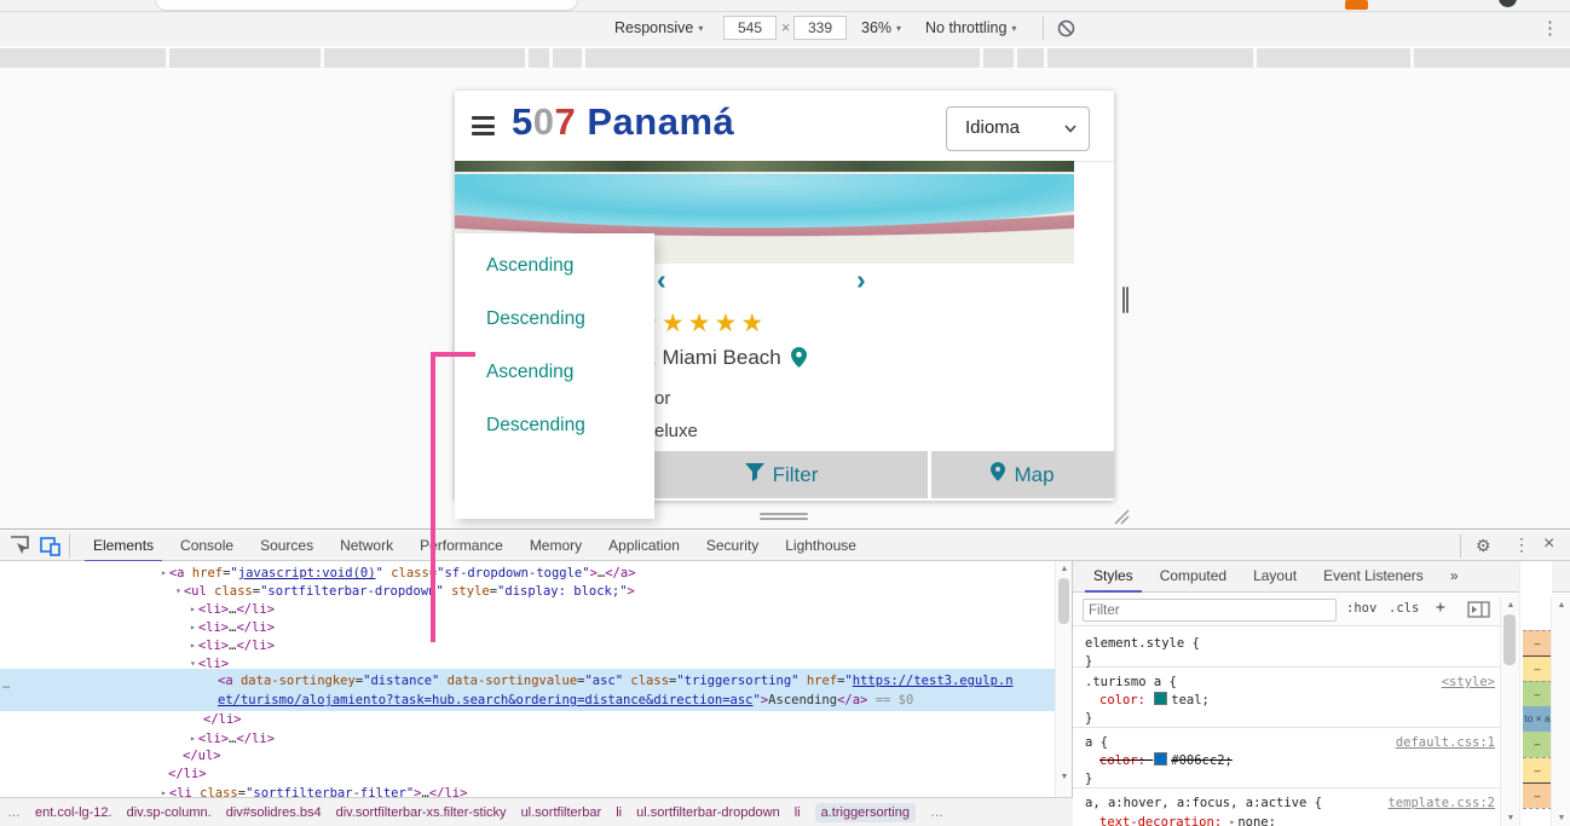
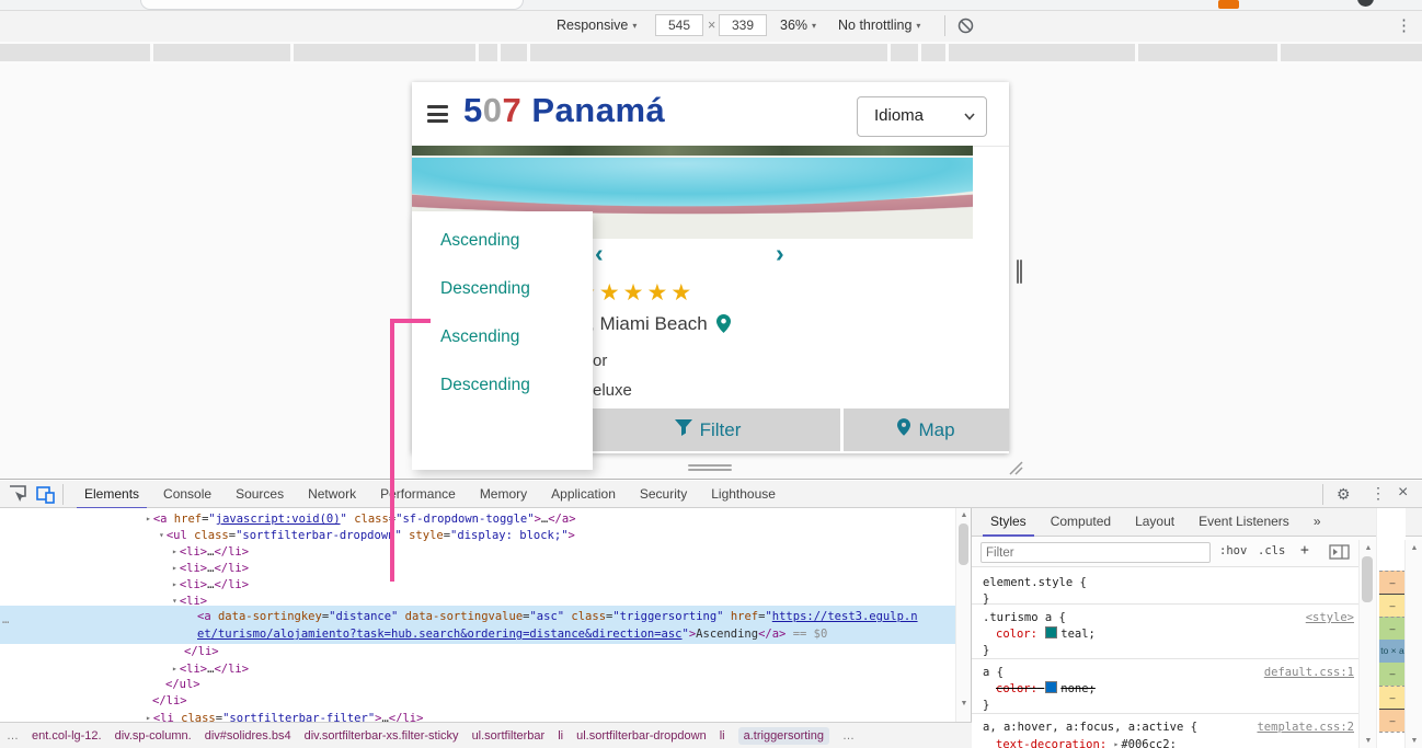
  Responsive ▾
  545
  ×
  339
  36% ▾
  No throttling ▾
  ⋮
  507 Panamá
  Idioma
  ‹
  ›
  ★★★★
  Miami Beach
  or
  eluxe
  Filter
  Map
  Ascending
  Descending
  Ascending
  Descending
  Elements
  Console
  Sources
  Network
  Prformance
  Memory
  Application
  Security
  Lighthouse
  ⚙
  ⋮
  ×
  ▸ <a href="javascript:void(0)" class "sf-dropdown-toggle">…</a>
  ▾ <ul class="sortfilterbar-dropdow" style="display: block;">
  ▸ <li>…</li>
  ▸ <li>…</li>
  ▸ <li>…</li>
  ▾ <li>
  …
  <a data-sortingkey="distance" data-sortingvalue="asc" class="triggersorting" href="https://test3.egulp.n
  et/turismo/alojamiento?task=hub.search&ordering=distance&direction=asc">Ascending</a> == $0
  </li>
  ▸ <li>…</li>
  </ul>
  </li>
  ▸ <li class="sortfilterbar-filter">…</li>
  Styles
  Computed
  Layout
  Event Listeners
  »
  Filter
  :hov
  .cls
  +
  element.style {
  }
  .turismo a {
  <style>
  color: teal;
  }
  a {
  default.css:1
- color: #006cc2;
+ color: none;
  }
  a, a:hover, a:focus, a:active {
  template.css:2
- text-decoration: ▸ none;
+ text-decoration: ▸ #006cc2;
  –
  –
  –
  to × a
  –
  –
  –
  …
  ent.col-lg-12.
  div.sp-column.
  div#solidres.bs4
  div.sortfilterbar-xs.filter-sticky
  ul.sortfilterbar
  li
  ul.sortfilterbar-dropdown
  li
  a.triggersorting
  …
